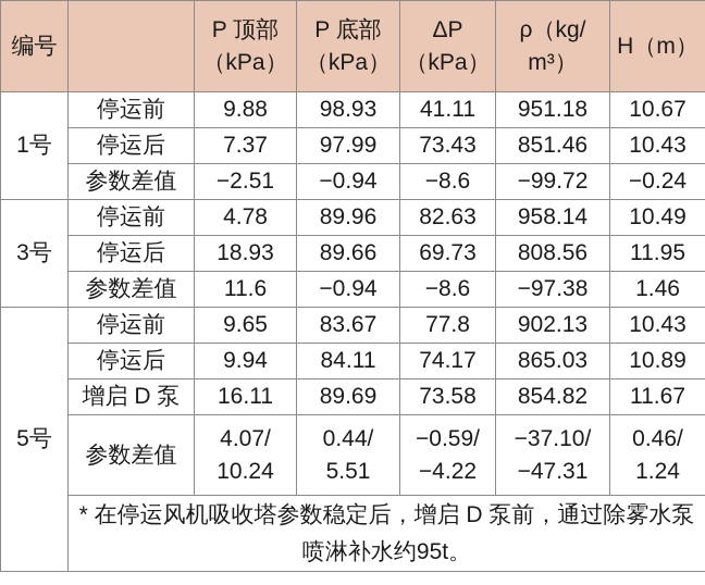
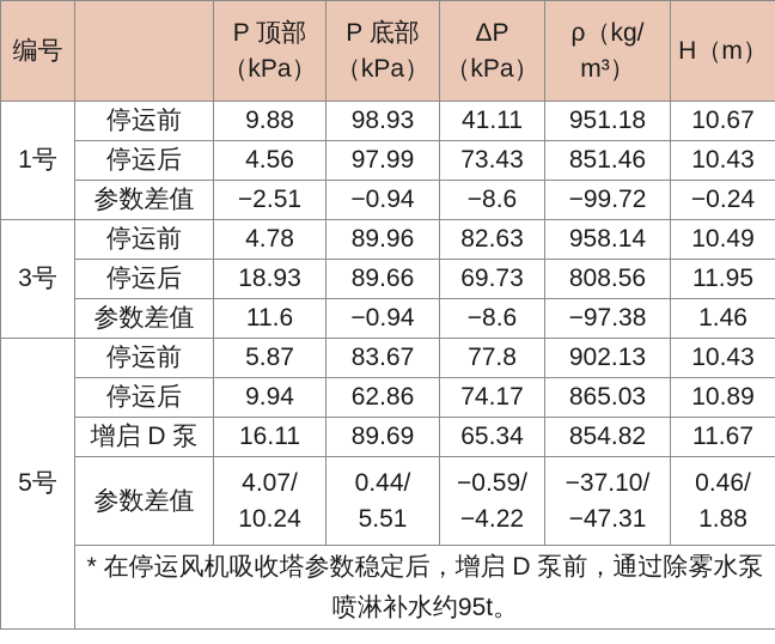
  编号		P 顶部 （kPa）	P 底部 （kPa）	ΔP （kPa）	ρ（kg/ m³）	H（m）
  1号	停运前	9.88	98.93	41.11	951.18	10.67
- 停运后	7.37	97.99	73.43	851.46	10.43
+ 停运后	4.56	97.99	73.43	851.46	10.43
  参数差值	−2.51	−0.94	−8.6	−99.72	−0.24
  3号	停运前	4.78	89.96	82.63	958.14	10.49
  停运后	18.93	89.66	69.73	808.56	11.95
  参数差值	11.6	−0.94	−8.6	−97.38	1.46
- 5号	停运前	9.65	83.67	77.8	902.13	10.43
+ 5号	停运前	5.87	83.67	77.8	902.13	10.43
- 停运后	9.94	84.11	74.17	865.03	10.89
+ 停运后	9.94	62.86	74.17	865.03	10.89
- 增启 D 泵	16.11	89.69	73.58	854.82	11.67
+ 增启 D 泵	16.11	89.69	65.34	854.82	11.67
- 参数差值	4.07/ 10.24	0.44/ 5.51	−0.59/ −4.22	−37.10/ −47.31	0.46/ 1.24
+ 参数差值	4.07/ 10.24	0.44/ 5.51	−0.59/ −4.22	−37.10/ −47.31	0.46/ 1.88
  * 在停运风机吸收塔参数稳定后，增启 D 泵前，通过除雾水泵喷淋补水约95t。
